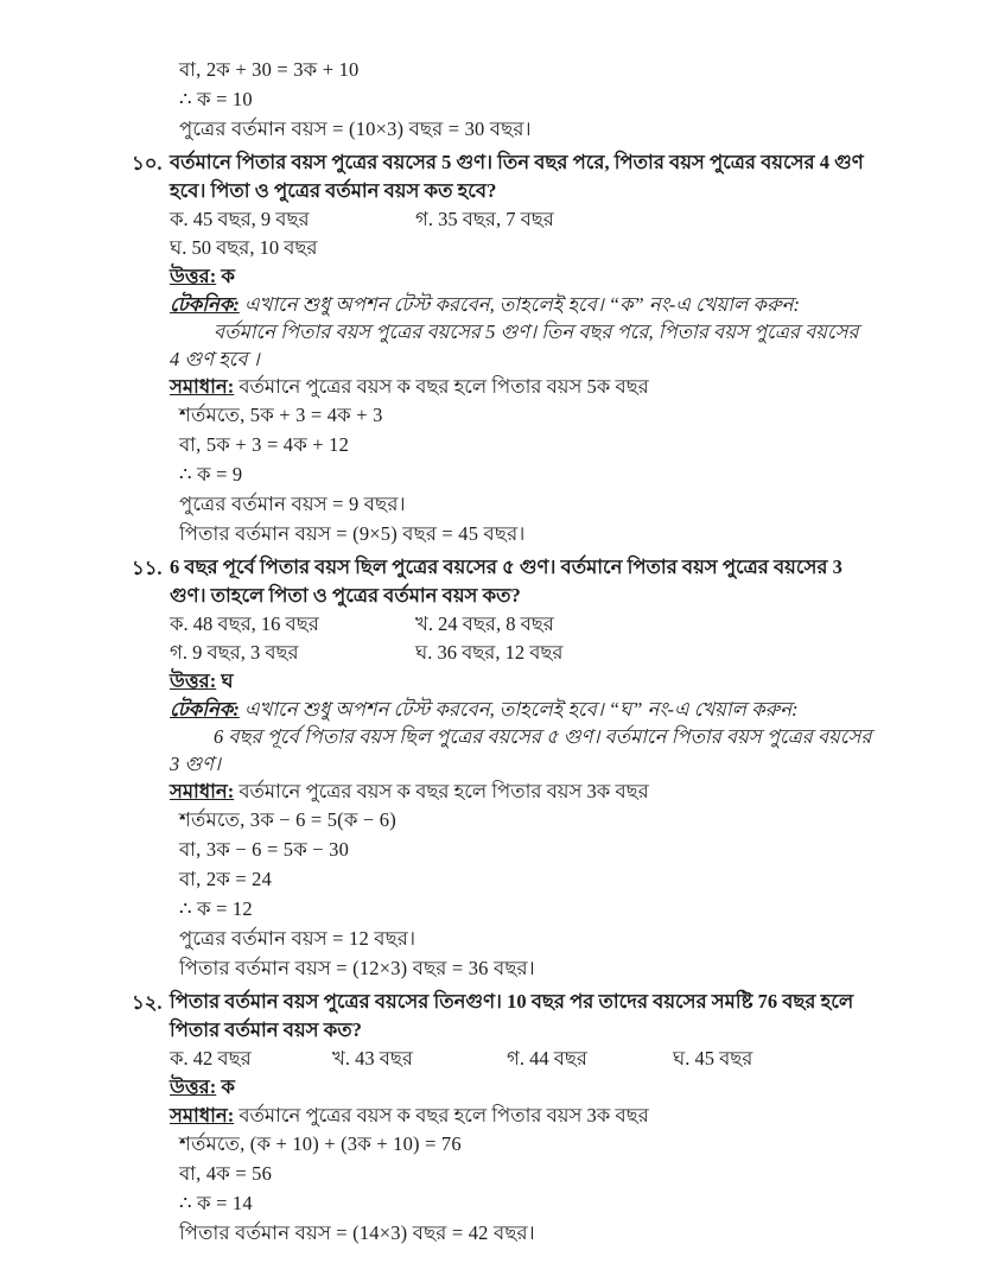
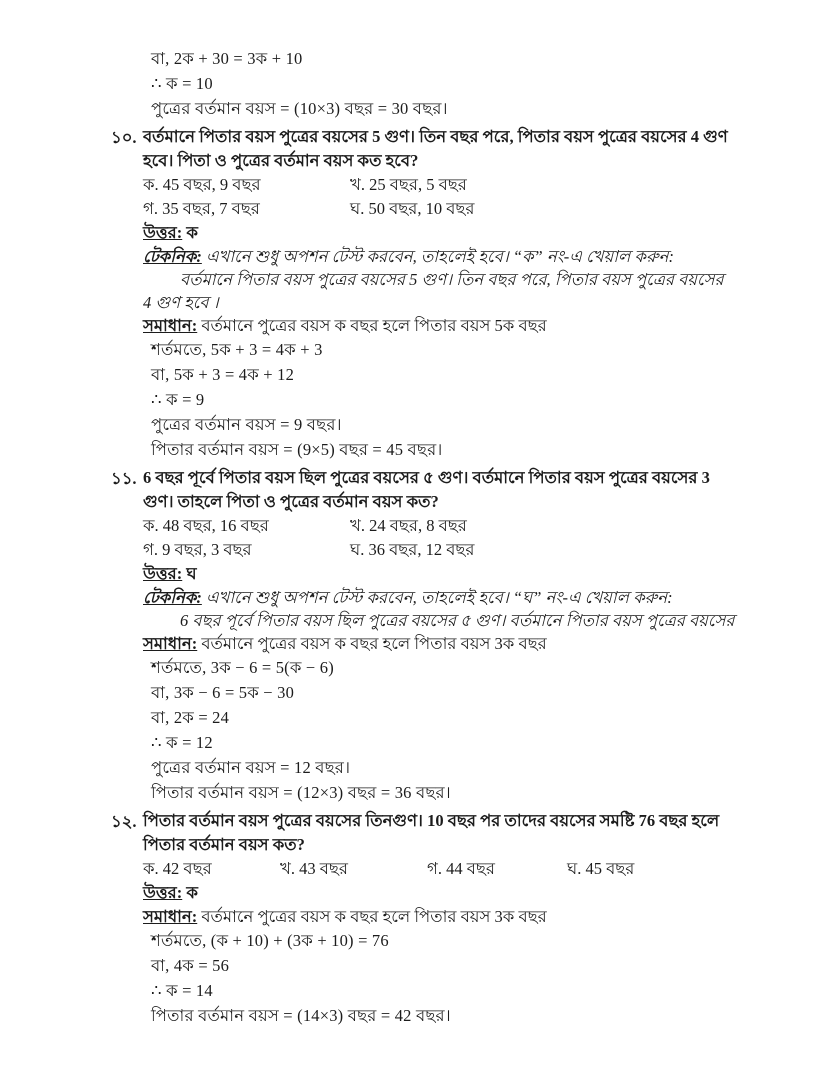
  বা, 2ক + 30 = 3ক + 10
  ∴ ক = 10
  পুত্রের বর্তমান বয়স = (10×3) বছর = 30 বছর।
  ১০.
  বর্তমানে পিতার বয়স পুত্রের বয়সের 5 গুণ। তিন বছর পরে, পিতার বয়স পুত্রের বয়সের 4 গুণ হবে। পিতা ও পুত্রের বর্তমান বয়স কত হবে?
  ক. 45 বছর, 9 বছর
+ খ. 25 বছর, 5 বছর
  গ. 35 বছর, 7 বছর
  ঘ. 50 বছর, 10 বছর
  উত্তর: ক
  টেকনিক: এখানে শুধু অপশন টেস্ট করবেন, তাহলেই হবে। “ক” নং-এ খেয়াল করুন:
  বর্তমানে পিতার বয়স পুত্রের বয়সের 5 গুণ। তিন বছর পরে, পিতার বয়স পুত্রের বয়সের
  4 গুণ হবে ।
  সমাধান: বর্তমানে পুত্রের বয়স ক বছর হলে পিতার বয়স 5ক বছর
  শর্তমতে, 5ক + 3 = 4ক + 3
  বা, 5ক + 3 = 4ক + 12
  ∴ ক = 9
  পুত্রের বর্তমান বয়স = 9 বছর।
  পিতার বর্তমান বয়স = (9×5) বছর = 45 বছর।
  ১১.
  6 বছর পূর্বে পিতার বয়স ছিল পুত্রের বয়সের ৫ গুণ। বর্তমানে পিতার বয়স পুত্রের বয়সের 3 গুণ। তাহলে পিতা ও পুত্রের বর্তমান বয়স কত?
  ক. 48 বছর, 16 বছর
  খ. 24 বছর, 8 বছর
  গ. 9 বছর, 3 বছর
  ঘ. 36 বছর, 12 বছর
  উত্তর: ঘ
  টেকনিক: এখানে শুধু অপশন টেস্ট করবেন, তাহলেই হবে। “ঘ” নং-এ খেয়াল করুন:
  6 বছর পূর্বে পিতার বয়স ছিল পুত্রের বয়সের ৫ গুণ। বর্তমানে পিতার বয়স পুত্রের বয়সের
- 3 গুণ।
  সমাধান: বর্তমানে পুত্রের বয়স ক বছর হলে পিতার বয়স 3ক বছর
  শর্তমতে, 3ক − 6 = 5(ক − 6)
  বা, 3ক − 6 = 5ক − 30
  বা, 2ক = 24
  ∴ ক = 12
  পুত্রের বর্তমান বয়স = 12 বছর।
  পিতার বর্তমান বয়স = (12×3) বছর = 36 বছর।
  ১২.
  পিতার বর্তমান বয়স পুত্রের বয়সের তিনগুণ। 10 বছর পর তাদের বয়সের সমষ্টি 76 বছর হলে পিতার বর্তমান বয়স কত?
  ক. 42 বছর
  খ. 43 বছর
  গ. 44 বছর
  ঘ. 45 বছর
  উত্তর: ক
  সমাধান: বর্তমানে পুত্রের বয়স ক বছর হলে পিতার বয়স 3ক বছর
  শর্তমতে, (ক + 10) + (3ক + 10) = 76
  বা, 4ক = 56
  ∴ ক = 14
  পিতার বর্তমান বয়স = (14×3) বছর = 42 বছর।
